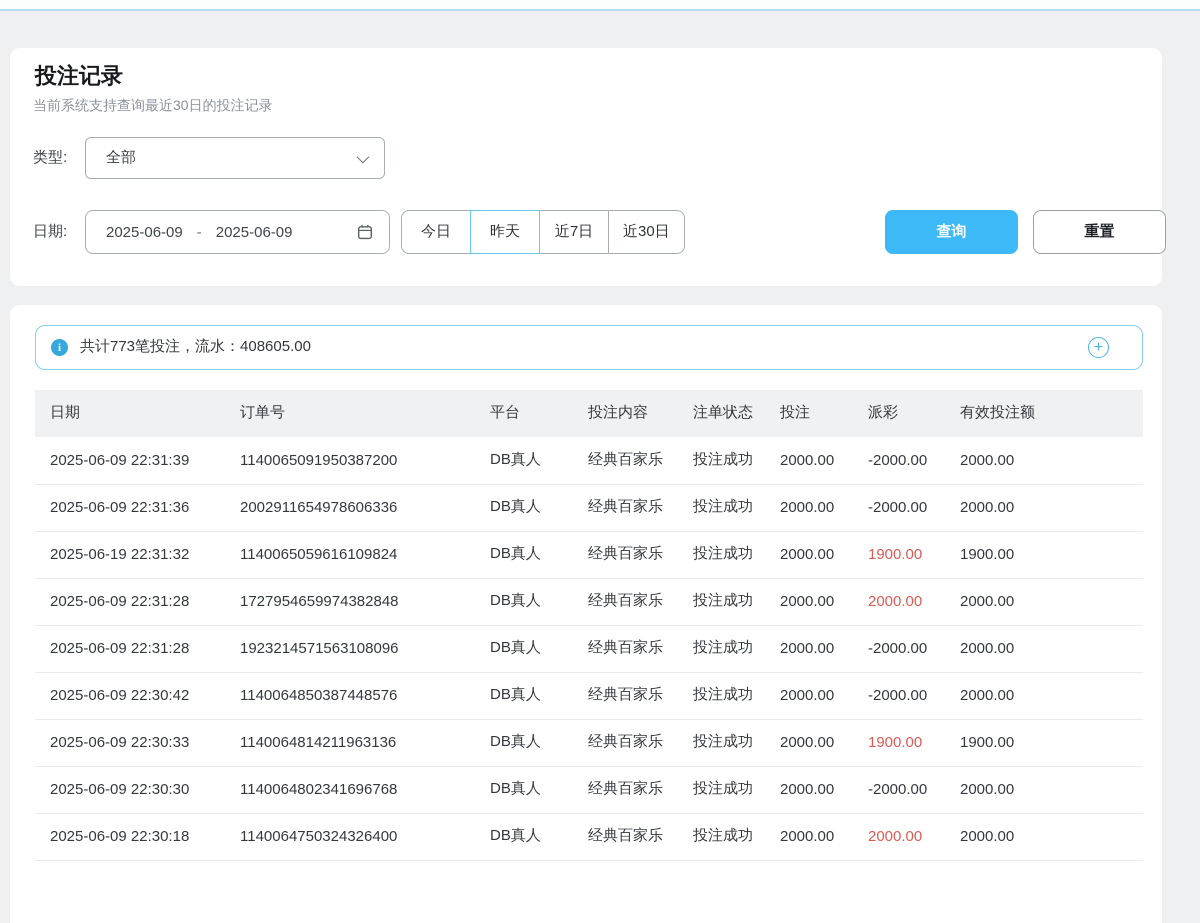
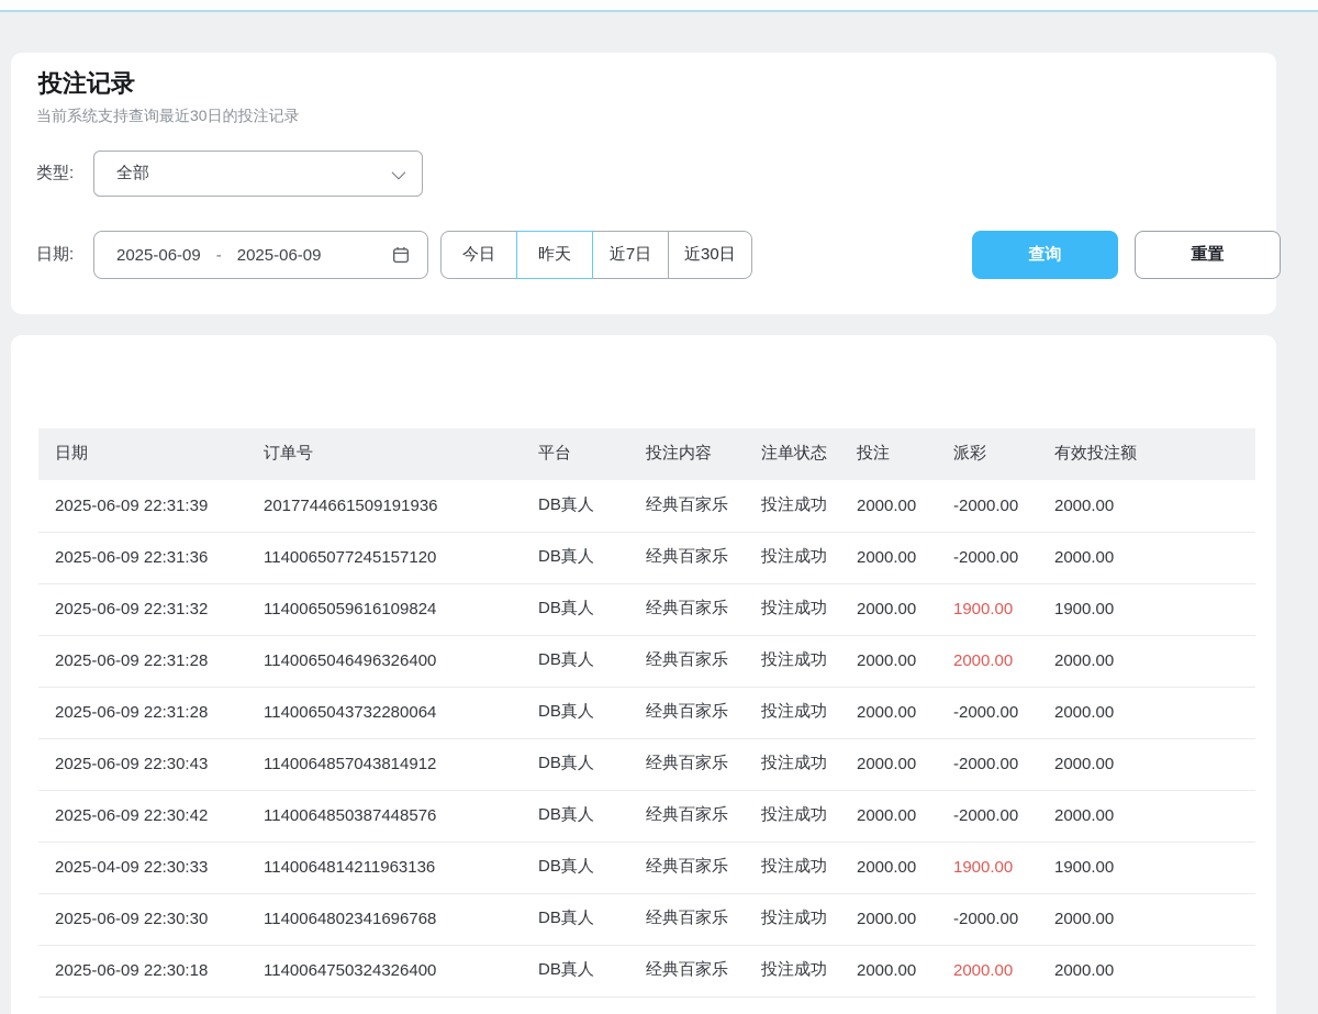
  投注记录
  当前系统支持查询最近30日的投注记录
  类型:
  全部
  日期:
  2025-06-09
  -
  2025-06-09
  今日
  昨天
  近7日
  近30日
  查询
  重置
- i
- 共计773笔投注，流水：408605.00
- +
  日期	订单号	平台	投注内容	注单状态	投注	派彩	有效投注额
- 2025-06-09 22:31:39	1140065091950387200	DB真人	经典百家乐	投注成功	2000.00	-2000.00	2000.00
+ 2025-06-09 22:31:39	2017744661509191936	DB真人	经典百家乐	投注成功	2000.00	-2000.00	2000.00
- 2025-06-09 22:31:36	2002911654978606336	DB真人	经典百家乐	投注成功	2000.00	-2000.00	2000.00
+ 2025-06-09 22:31:36	1140065077245157120	DB真人	经典百家乐	投注成功	2000.00	-2000.00	2000.00
- 2025-06-19 22:31:32	1140065059616109824	DB真人	经典百家乐	投注成功	2000.00	1900.00	1900.00
+ 2025-06-09 22:31:32	1140065059616109824	DB真人	经典百家乐	投注成功	2000.00	1900.00	1900.00
- 2025-06-09 22:31:28	1727954659974382848	DB真人	经典百家乐	投注成功	2000.00	2000.00	2000.00
+ 2025-06-09 22:31:28	1140065046496326400	DB真人	经典百家乐	投注成功	2000.00	2000.00	2000.00
- 2025-06-09 22:31:28	1923214571563108096	DB真人	经典百家乐	投注成功	2000.00	-2000.00	2000.00
+ 2025-06-09 22:31:28	1140065043732280064	DB真人	经典百家乐	投注成功	2000.00	-2000.00	2000.00
+ 2025-06-09 22:30:43	1140064857043814912	DB真人	经典百家乐	投注成功	2000.00	-2000.00	2000.00
  2025-06-09 22:30:42	1140064850387448576	DB真人	经典百家乐	投注成功	2000.00	-2000.00	2000.00
- 2025-06-09 22:30:33	1140064814211963136	DB真人	经典百家乐	投注成功	2000.00	1900.00	1900.00
+ 2025-04-09 22:30:33	1140064814211963136	DB真人	经典百家乐	投注成功	2000.00	1900.00	1900.00
  2025-06-09 22:30:30	1140064802341696768	DB真人	经典百家乐	投注成功	2000.00	-2000.00	2000.00
  2025-06-09 22:30:18	1140064750324326400	DB真人	经典百家乐	投注成功	2000.00	2000.00	2000.00
